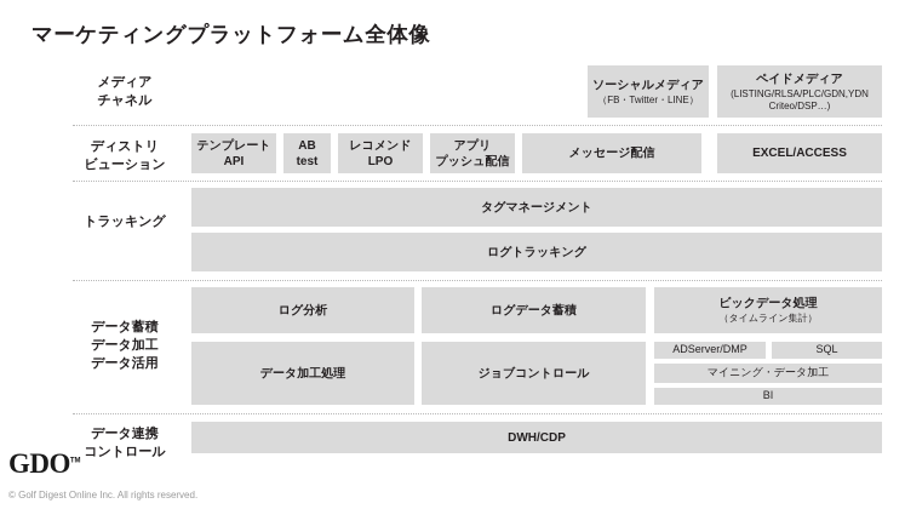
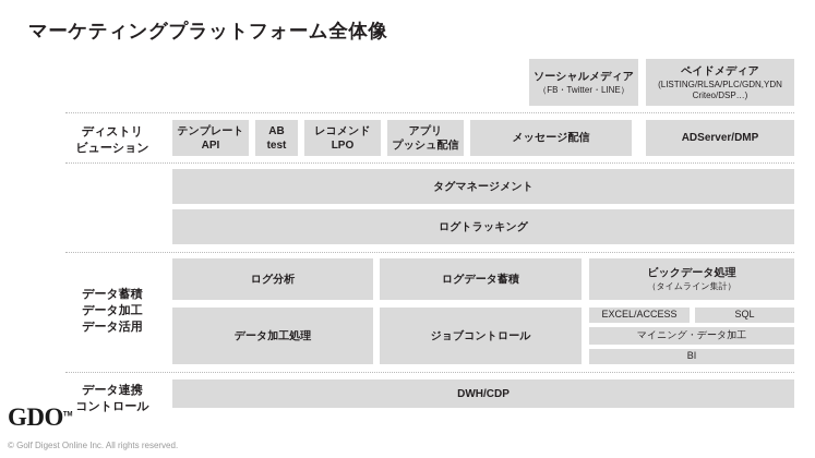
  マーケティングプラットフォーム全体像
- メディア
- チャネル
  ソーシャルメディア
  （FB・Twitter・LINE）
  ペイドメディア
  (LISTING/RLSA/PLC/GDN,YDN
  Criteo/DSP…)
  ディストリ
  ビューション
  テンプレート
  API
  AB
  test
  レコメンド
  LPO
  アプリ
  プッシュ配信
  メッセージ配信
- EXCEL/ACCESS
+ ADServer/DMP
- トラッキング
  タグマネージメント
  ログトラッキング
  データ蓄積
  データ加工
  データ活用
  ログ分析
  ログデータ蓄積
  ビックデータ処理
  （タイムライン集計）
  データ加工処理
  ジョブコントロール
- ADServer/DMP
+ EXCEL/ACCESS
  SQL
  マイニング・データ加工
  BI
  データ連携
  コントロール
  DWH/CDP
  © Golf Digest Online Inc. All rights reserved.
